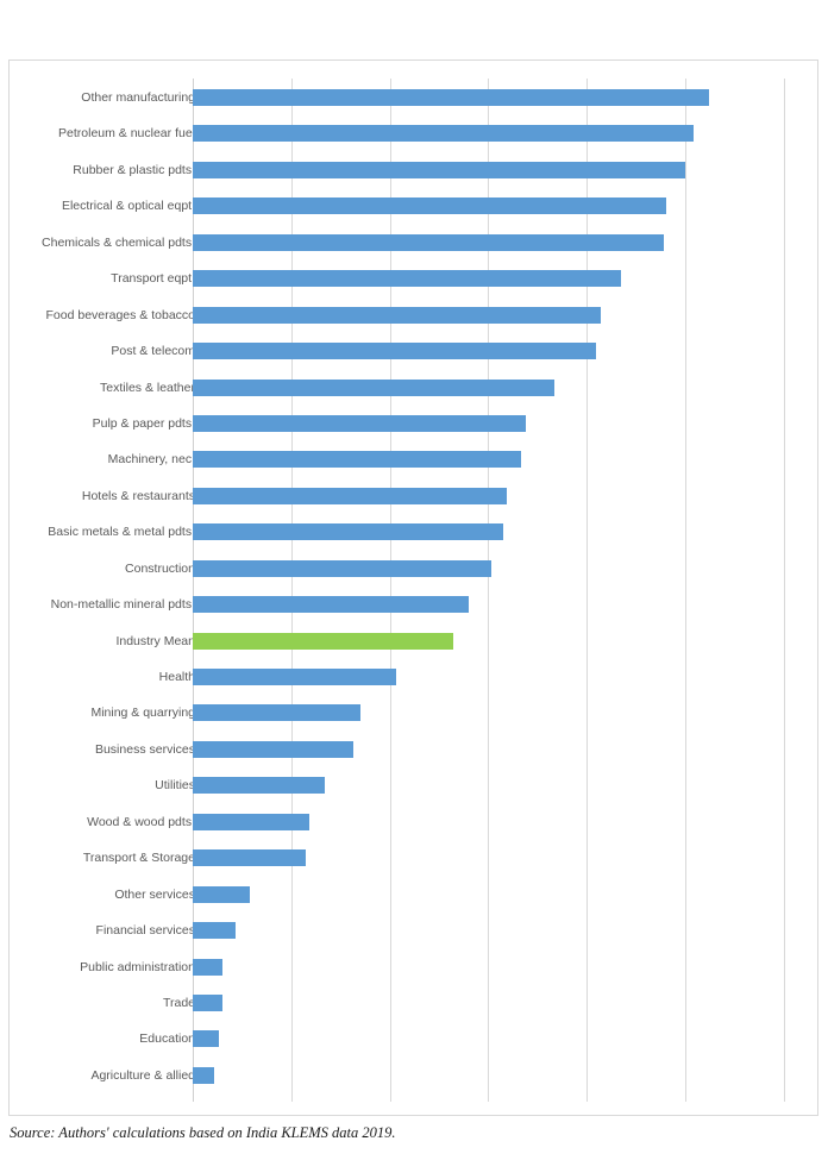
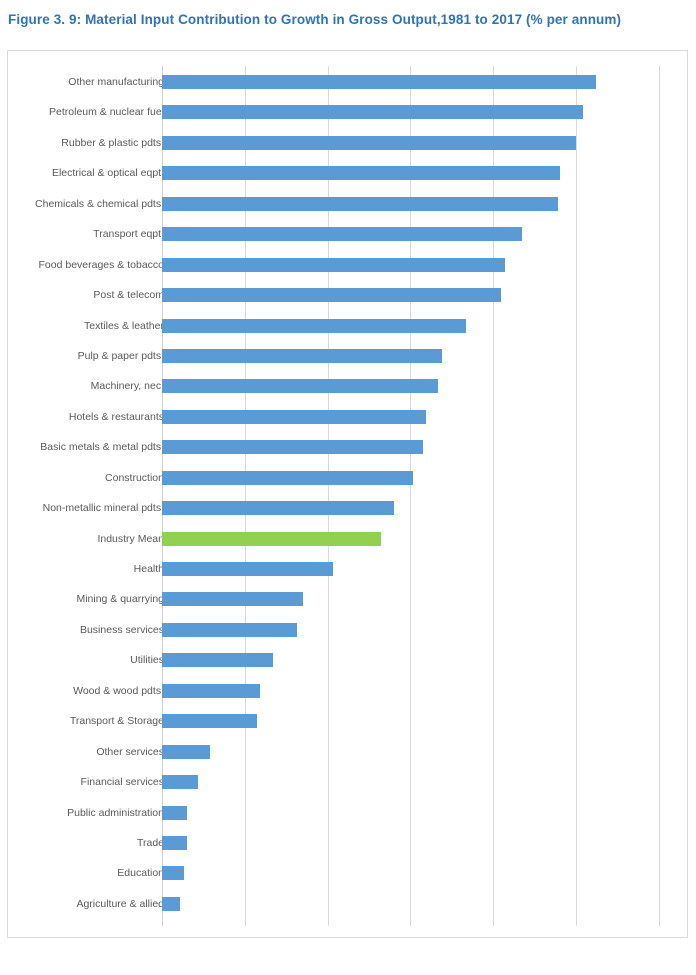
+ Figure 3. 9: Material Input Contribution to Growth in Gross Output,1981 to 2017 (% per annum)
  Other manufacturin
  Petroleum & nuclear fue
  Rubber & plastic pdts
  Electrical & optical eqpt
  Chemicals & chemical pdts
  Transport eqpt
  Food beverages & tobacc
  Post & telecom
  Textiles & leathe
  Pulp & paper pdts
  Machinery, nec
  Hotels & restaurant
  Basic metals & metal pdts
  Constructio
  Non-metallic mineral pdts
  Industry Mea
  Healt
  Mining & quarryin
  Business service
  Utilitie
  Wood & wood pdts
  Transport & Storag
  Other service
  Financial service
  Public administratio
  Trad
  Educatio
  Agriculture & allie
- Source: Authors' calculations based on India KLEMS data 2019.
